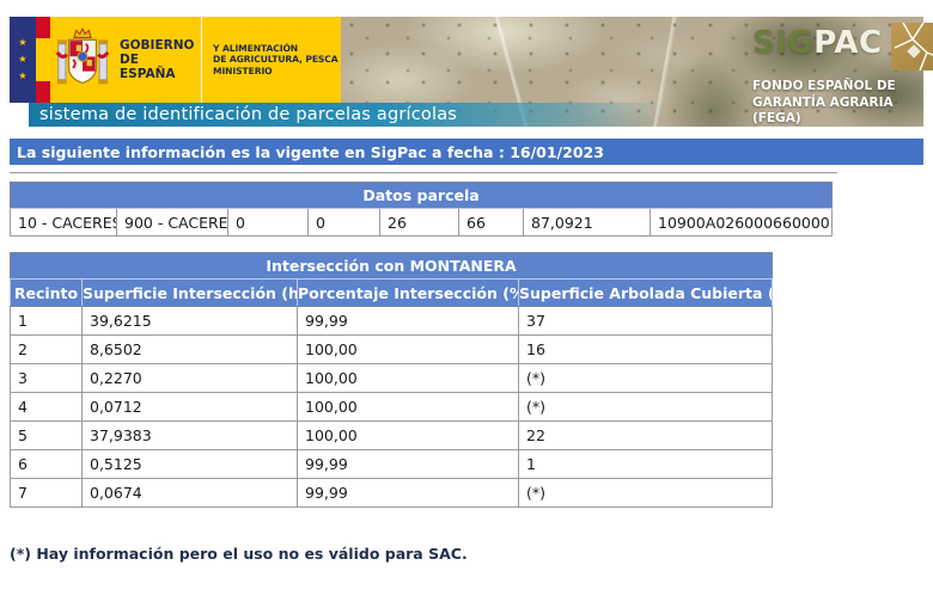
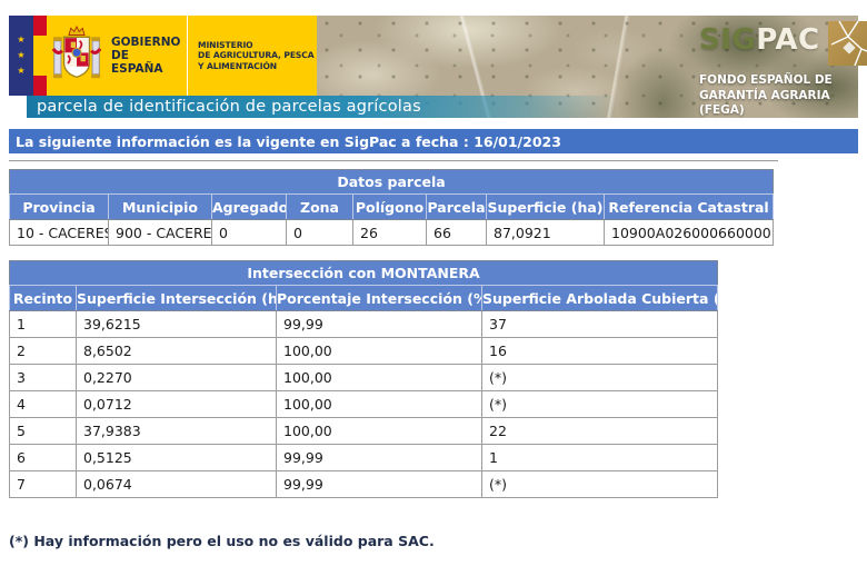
  ★
  ★
  ★
  GOBIERNO
  DE ESPAÑA
- Y ALIMENTACIÓN
+ MINISTERIO
  DE AGRICULTURA, PESCA
- MINISTERIO
+ Y ALIMENTACIÓN
- sistema de identificación de parcelas agrícolas
+ parcela de identificación de parcelas agrícolas
  SIGPAC
  FONDO ESPAÑOL DE
  GARANTÍA AGRARIA
  (FEGA)
  La siguiente información es la vigente en SigPac a fecha : 16/01/2023
  Datos parcela
+ Provincia	Municipio	Agregado	Zona	Polígono	Parcela	Superficie (ha)	Referencia Catastral
  10 - CACERE	900 - CACERE	0	0	26	66	87,0921	10900A026000660000
  Intersección con MONTANERA
  Recinto	Superficie Intersección (h	Porcentaje Intersección (%	Superficie Arbolada Cubierta (
  1	39,6215	99,99	37
  2	8,6502	100,00	16
  3	0,2270	100,00	(*)
  4	0,0712	100,00	(*)
  5	37,9383	100,00	22
  6	0,5125	99,99	1
  7	0,0674	99,99	(*)
  (*) Hay información pero el uso no es válido para SAC.
